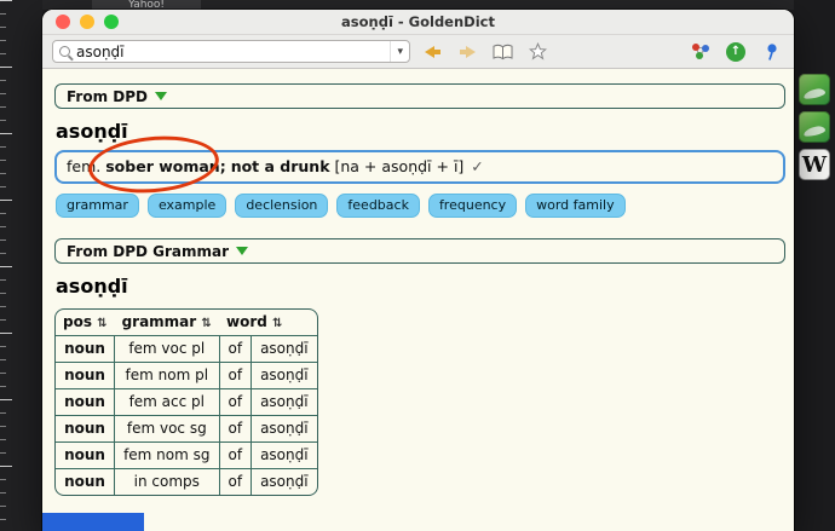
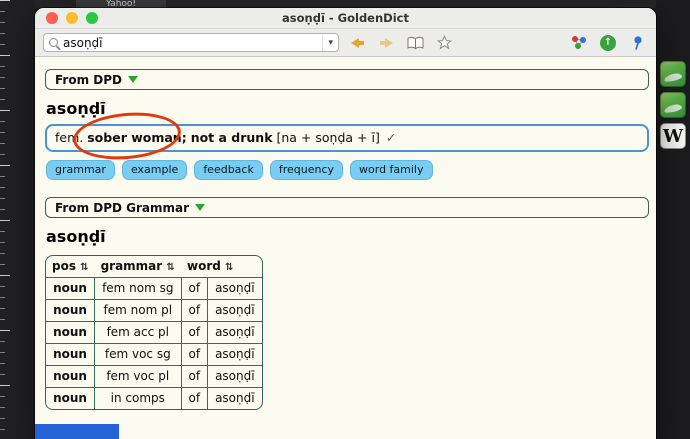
  Yahoo!
  W
  asoṇḍī - GoldenDict
  asoṇḍī
  ▾
  ↑
  From DPD
  asoṇḍī
- fem. sober woman; not a drunk [na + asoṇḍī + ī] ✓
+ fem. sober woman; not a drunk [na + soṇḍa + ī] ✓
  grammar
  example
- declension
  feedback
  frequency
  word family
  From DPD Grammar
  asoṇḍī
  pos ⇅	grammar ⇅	word ⇅
- noun	fem voc pl	of	asoṇḍī
+ noun	fem nom sg	of	asoṇḍī
  noun	fem nom pl	of	asoṇḍī
  noun	fem acc pl	of	asoṇḍī
  noun	fem voc sg	of	asoṇḍī
- noun	fem nom sg	of	asoṇḍī
+ noun	fem voc pl	of	asoṇḍī
  noun	in comps	of	asoṇḍī
